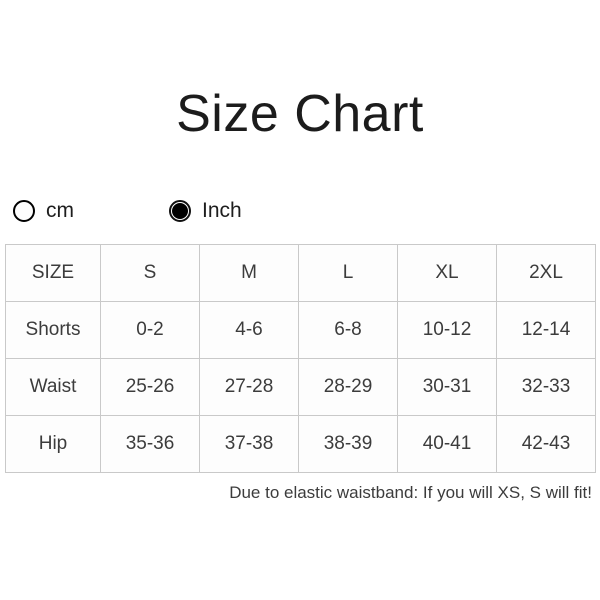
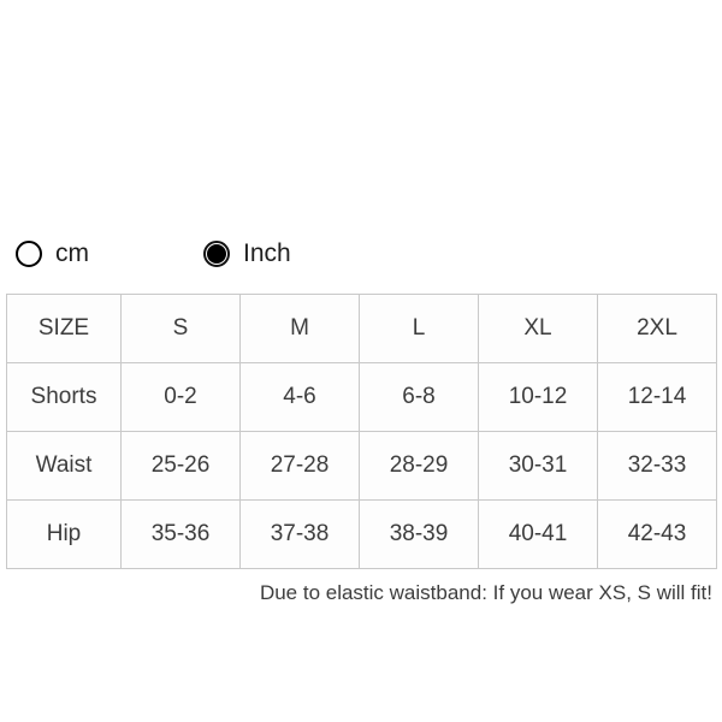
- Size Chart
  cm
  Inch
  SIZE	S	M	L	XL	2XL
  Shorts	0-2	4-6	6-8	10-12	12-14
  Waist	25-26	27-28	28-29	30-31	32-33
  Hip	35-36	37-38	38-39	40-41	42-43
- Due to elastic waistband: If you will XS, S will fit!
+ Due to elastic waistband: If you wear XS, S will fit!
